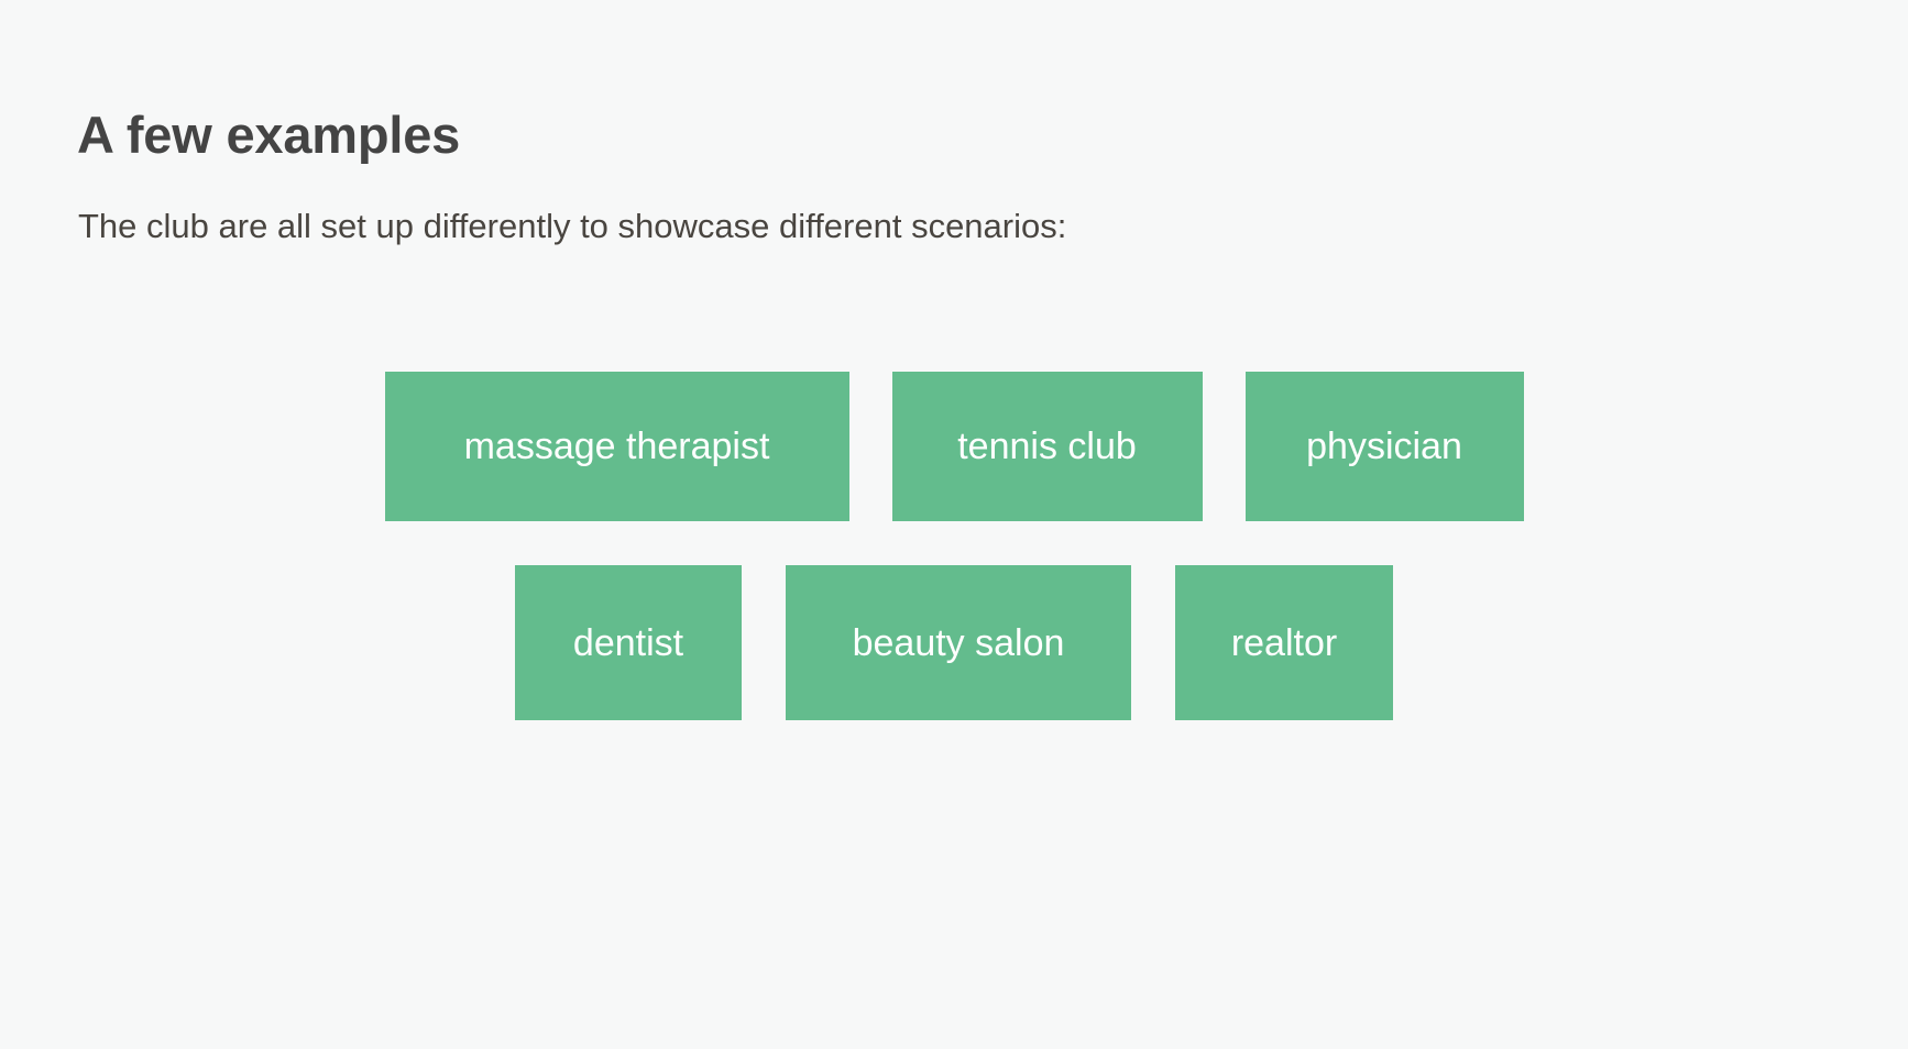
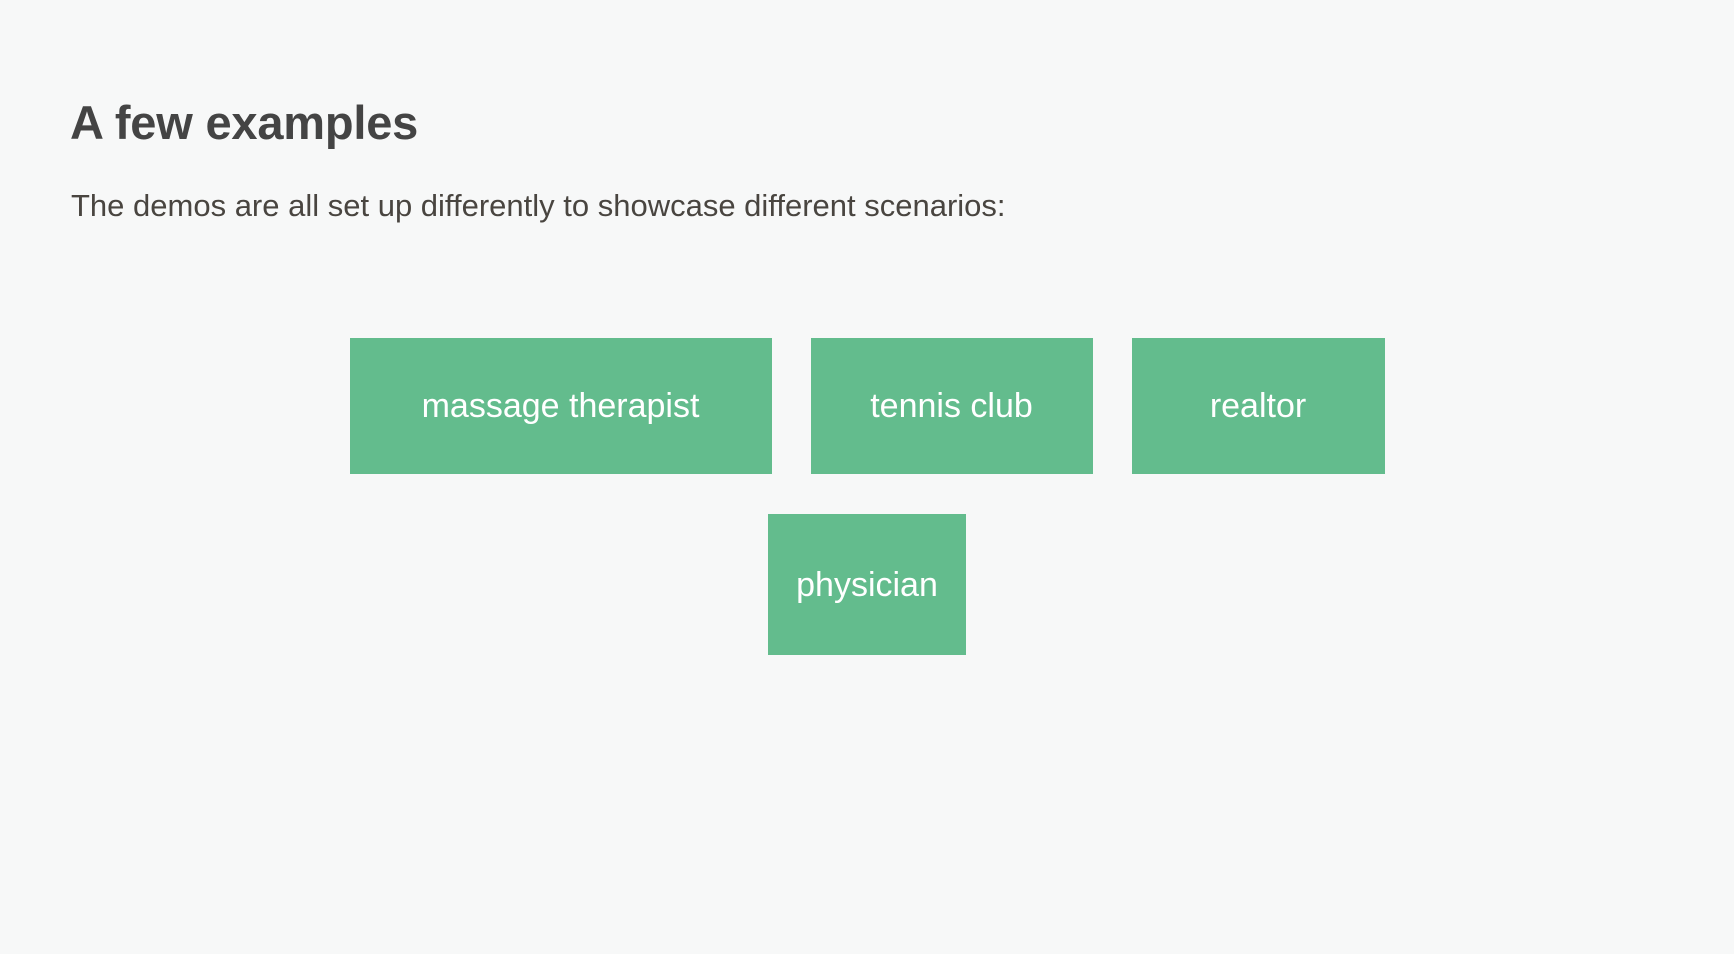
  A few examples
- The club are all set up differently to showcase different scenarios:
+ The demos are all set up differently to showcase different scenarios:
  massage therapist
  tennis club
- physician
+ realtor
- dentist
- beauty salon
- realtor
+ physician
